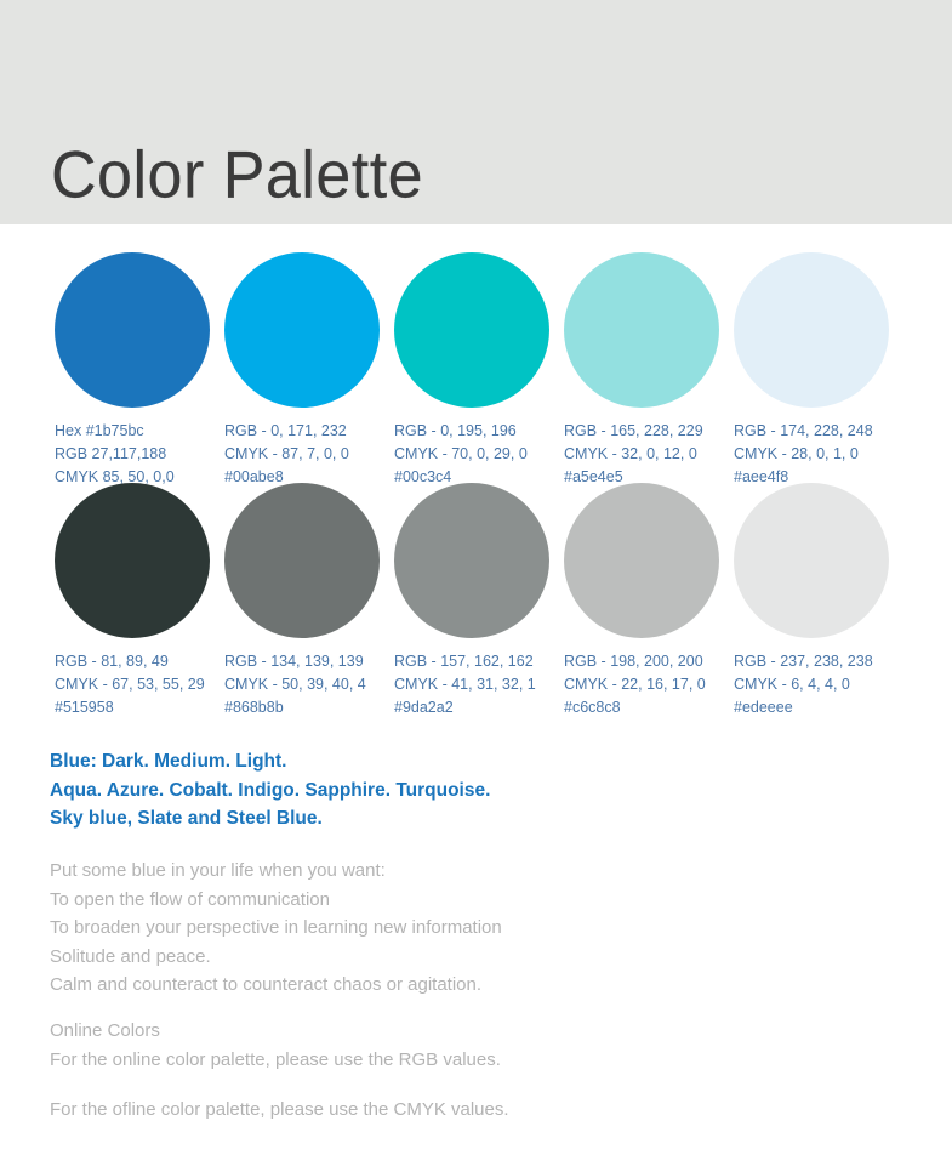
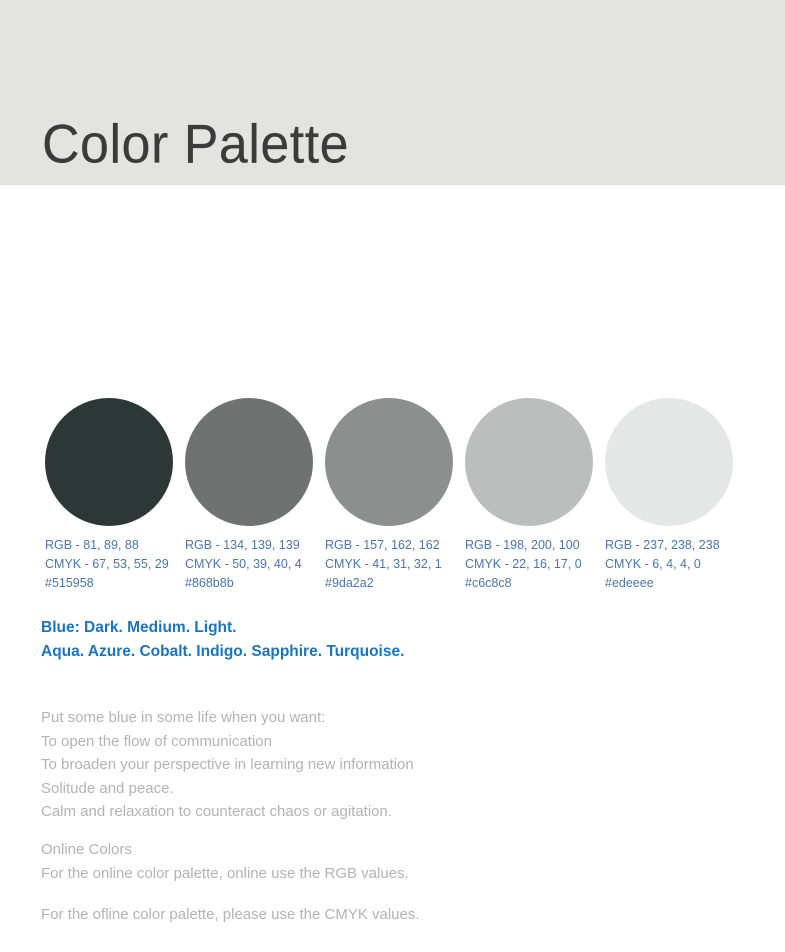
  Color Palette
- Hex #1b75bc
- RGB 27,117,188
- CMYK 85, 50, 0,0
- RGB - 0, 171, 232
- CMYK - 87, 7, 0, 0
- #00abe8
- RGB - 0, 195, 196
- CMYK - 70, 0, 29, 0
- #00c3c4
- RGB - 165, 228, 229
- CMYK - 32, 0, 12, 0
- #a5e4e5
- RGB - 174, 228, 248
- CMYK - 28, 0, 1, 0
- #aee4f8
- RGB - 81, 89, 49
+ RGB - 81, 89, 88
  CMYK - 67, 53, 55, 29
  #515958
  RGB - 134, 139, 139
  CMYK - 50, 39, 40, 4
  #868b8b
  RGB - 157, 162, 162
  CMYK - 41, 31, 32, 1
  #9da2a2
- RGB - 198, 200, 200
+ RGB - 198, 200, 100
  CMYK - 22, 16, 17, 0
  #c6c8c8
  RGB - 237, 238, 238
  CMYK - 6, 4, 4, 0
  #edeeee
  Blue: Dark. Medium. Light.
  Aqua. Azure. Cobalt. Indigo. Sapphire. Turquoise.
- Sky blue, Slate and Steel Blue.
- Put some blue in your life when you want:
+ Put some blue in some life when you want:
  To open the flow of communication
  To broaden your perspective in learning new information
  Solitude and peace.
- Calm and counteract to counteract chaos or agitation.
+ Calm and relaxation to counteract chaos or agitation.
  Online Colors
- For the online color palette, please use the RGB values.
+ For the online color palette, online use the RGB values.
  For the ofline color palette, please use the CMYK values.
